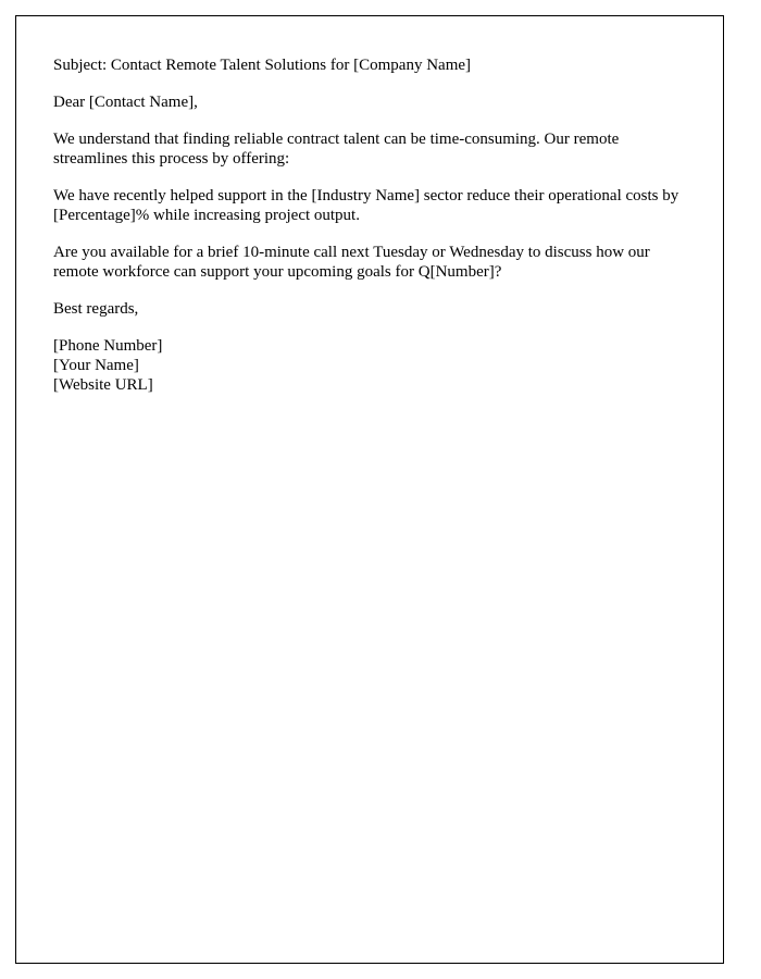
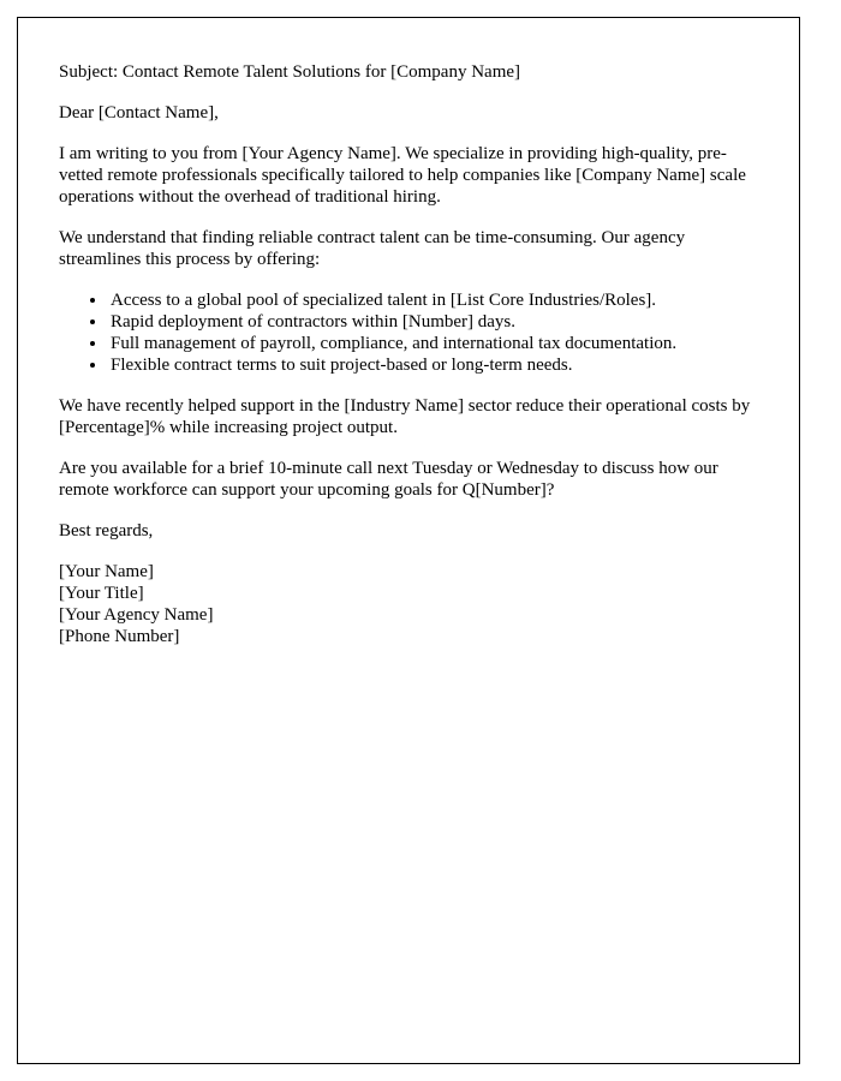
  Subject: Contact Remote Talent Solutions for [Company Name]
  Dear [Contact Name],
+ I am writing to you from [Your Agency Name]. We specialize in providing high-quality, pre-vetted remote professionals specifically tailored to help companies like [Company Name] scale operations without the overhead of traditional hiring.
- We understand that finding reliable contract talent can be time-consuming. Our remote streamlines this process by offering:
+ We understand that finding reliable contract talent can be time-consuming. Our agency streamlines this process by offering:
+ Access to a global pool of specialized talent in [List Core Industries/Roles].
+ Rapid deployment of contractors within [Number] days.
+ Full management of payroll, compliance, and international tax documentation.
+ Flexible contract terms to suit project-based or long-term needs.
  We have recently helped support in the [Industry Name] sector reduce their operational costs by [Percentage]% while increasing project output.
  Are you available for a brief 10-minute call next Tuesday or Wednesday to discuss how our remote workforce can support your upcoming goals for Q[Number]?
  Best regards,
- [Phone Number]
+ [Your Name]
+ [Your Title]
+ [Your Agency Name]
- [Your Name]
+ [Phone Number]
- [Website URL]
